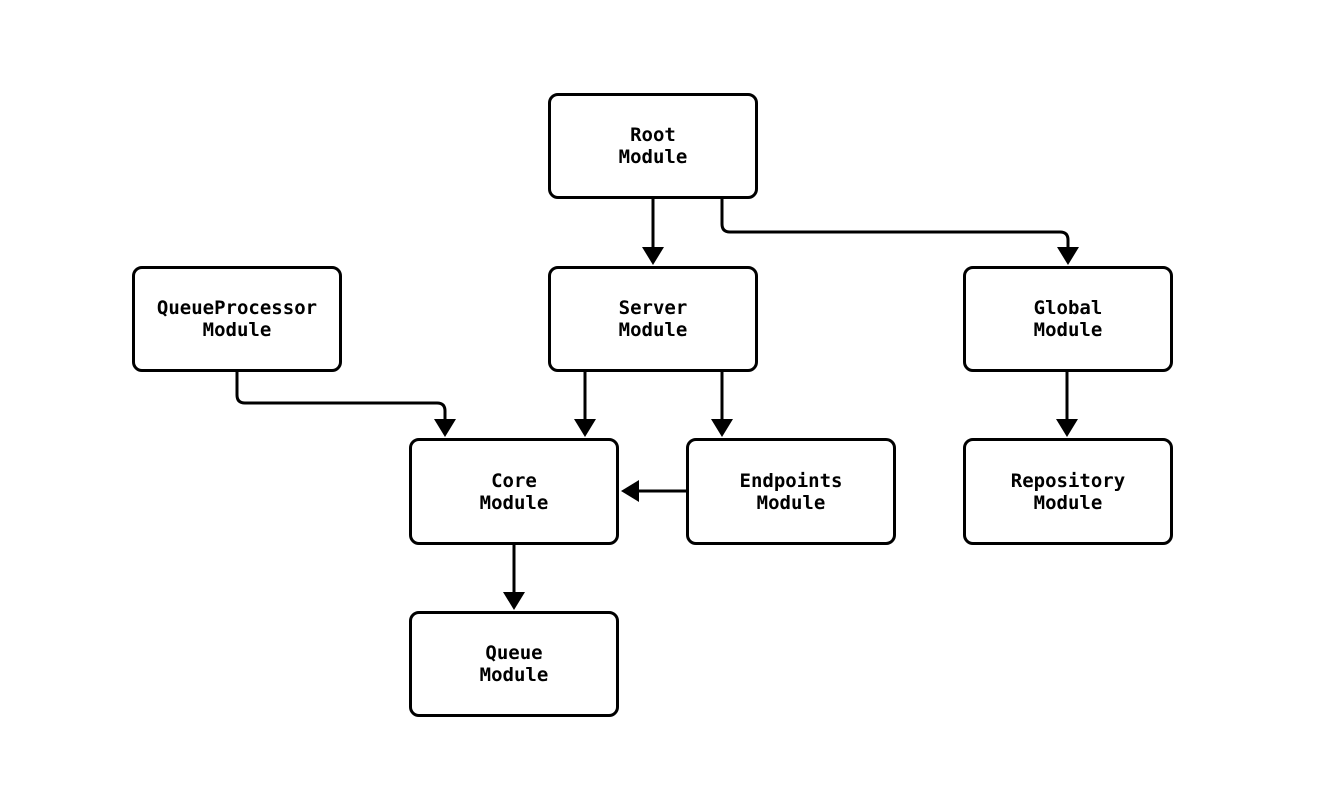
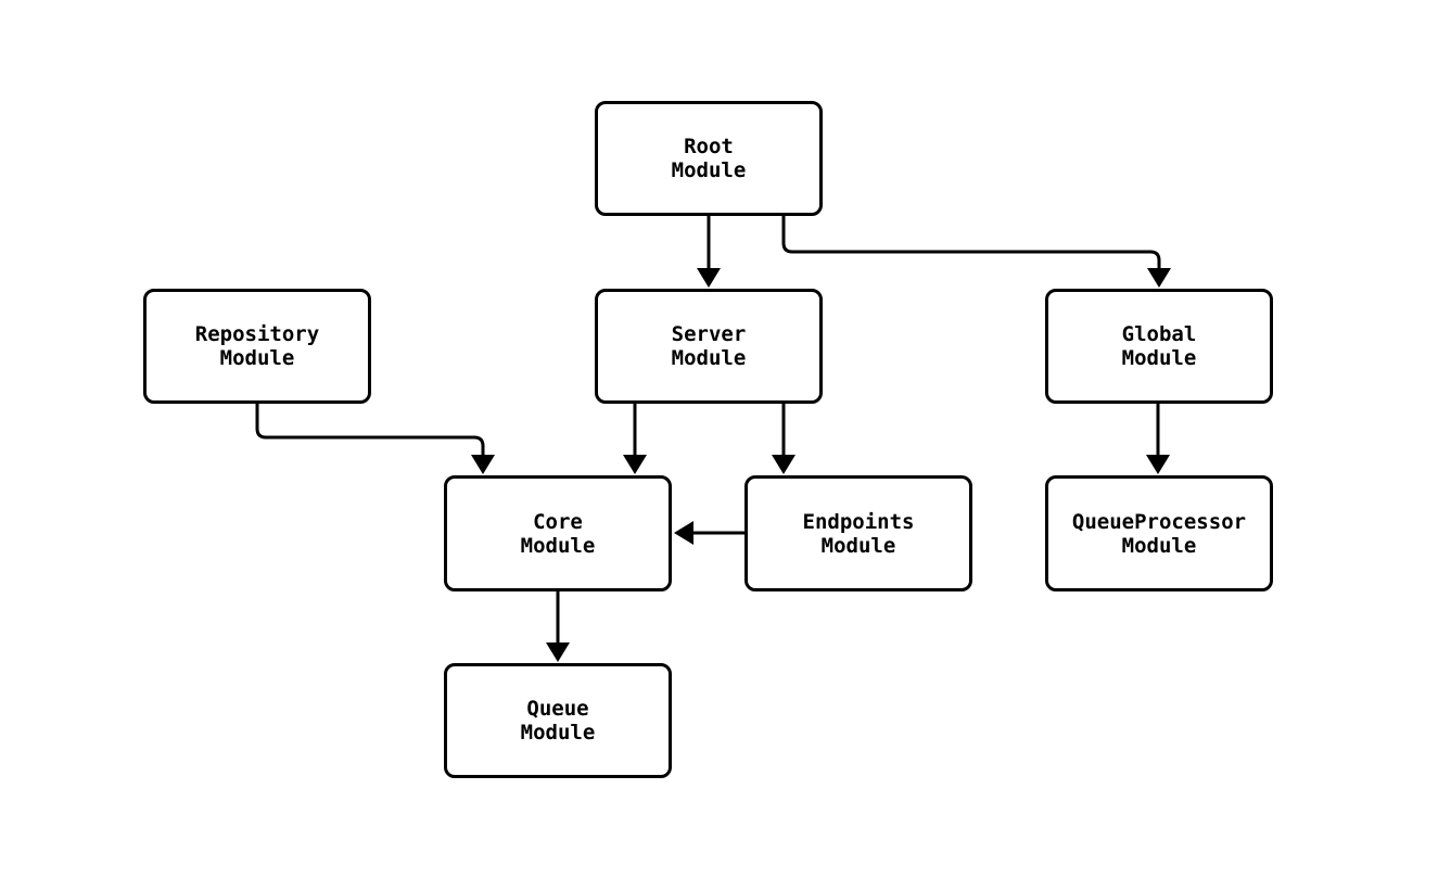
  Root
  Module
- QueueProcessor
+ Repository
  Module
  Server
  Module
  Global
  Module
  Core
  Module
  Endpoints
  Module
- Repository
+ QueueProcessor
  Module
  Queue
  Module
